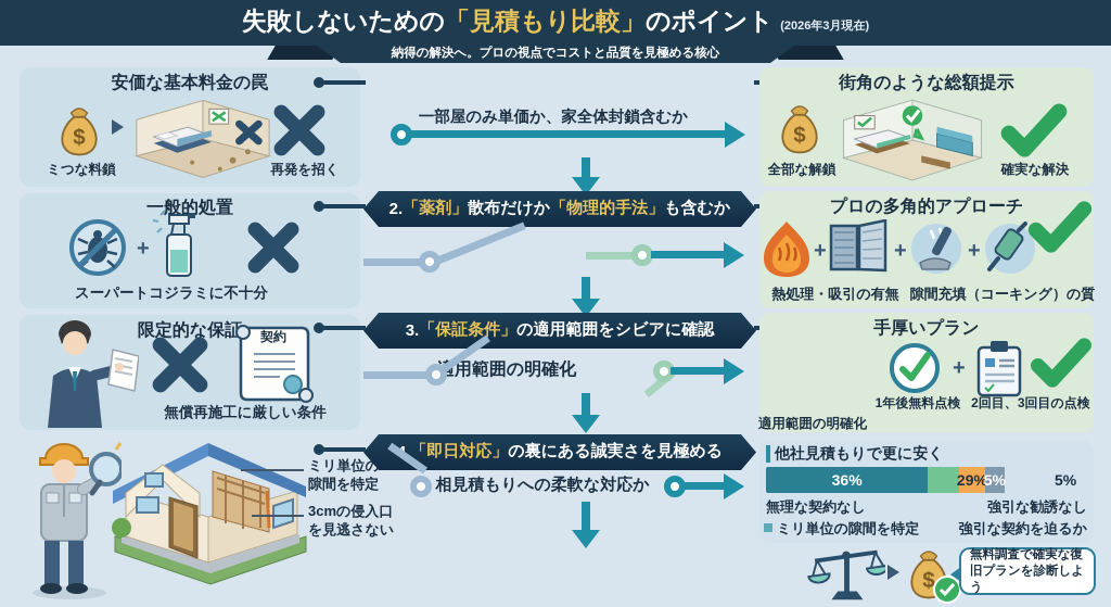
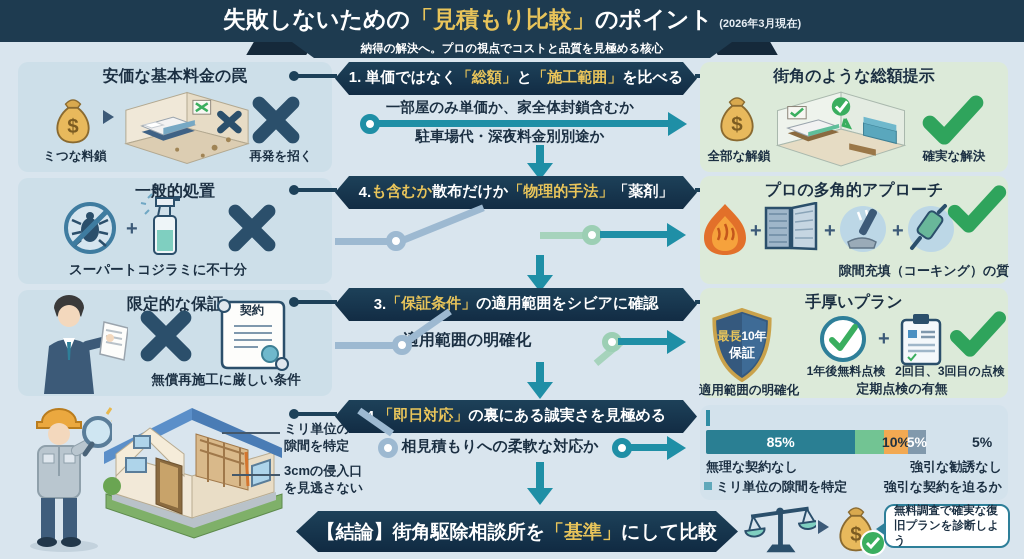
  失敗しないための「見積もり比較」のポイント (2026年3月現在)
  納得の解決へ。プロの視点でコストと品質を見極める核心
  安価な基本料金の罠
  $
  ミつな料鎖
  再発を招く
+ 1. 単価ではなく
+ 「総額」
+ と
+ 「施工範囲」
+ を比べる
  一部屋のみ単価か、家全体封鎖含むか
+ 駐車場代・深夜料金別別途か
  街角のような総額提示
  $
  全部な解鎖
  確実な解決
  一般的処置
  +
  スーパートコジラミに不十分
- 2.
+ 4.
- 「薬剤」
+ も含むか
  散布だけか
  「物理的手法」
- も含むか
+ 「薬剤」
  プロの多角的アプローチ
  +
  +
  +
- 熱処理・吸引の有無
  隙間充填（コーキング）の質
  限定的な保証
  契約
  無償再施工に厳しい条件
  3.
  「保証条件」
  の適用範囲をシビアに確認
  用範囲の明確化
  手厚いプラン
+ 最長10年
+ 保証
  適用範囲の明確化
  +
  1年後無料点検
  2回目、3回目の点検
+ 定期点検の有無
  ミリ単位の
  隙間を特定
  3cmの侵入口
  を見逃さない
  「即日対応」
  の裏にある誠実さを見極める
  相見積もりへの柔軟な対応か
- 他社見積もりで更に安く
- 36%
+ 85%
- 29%
+ 10%
  5%
  5%
  無理な契約なし
  強引な勧誘なし
  ミリ単位の隙間を特定
  強引な契約を迫るか
+ 【結論】街角駆除相談所を
+ 「基準」
+ にして比較
  $
  無料調査で確実な復
  旧プランを診断しよう
